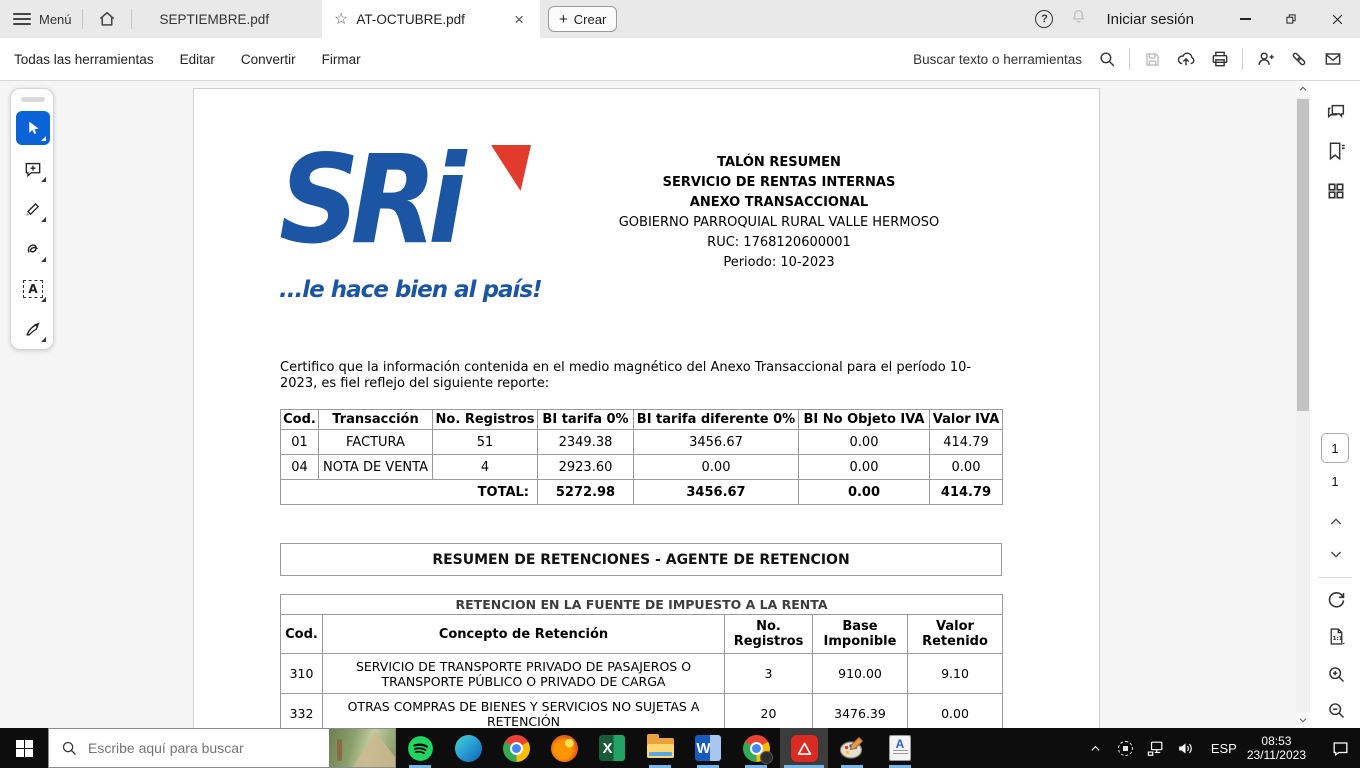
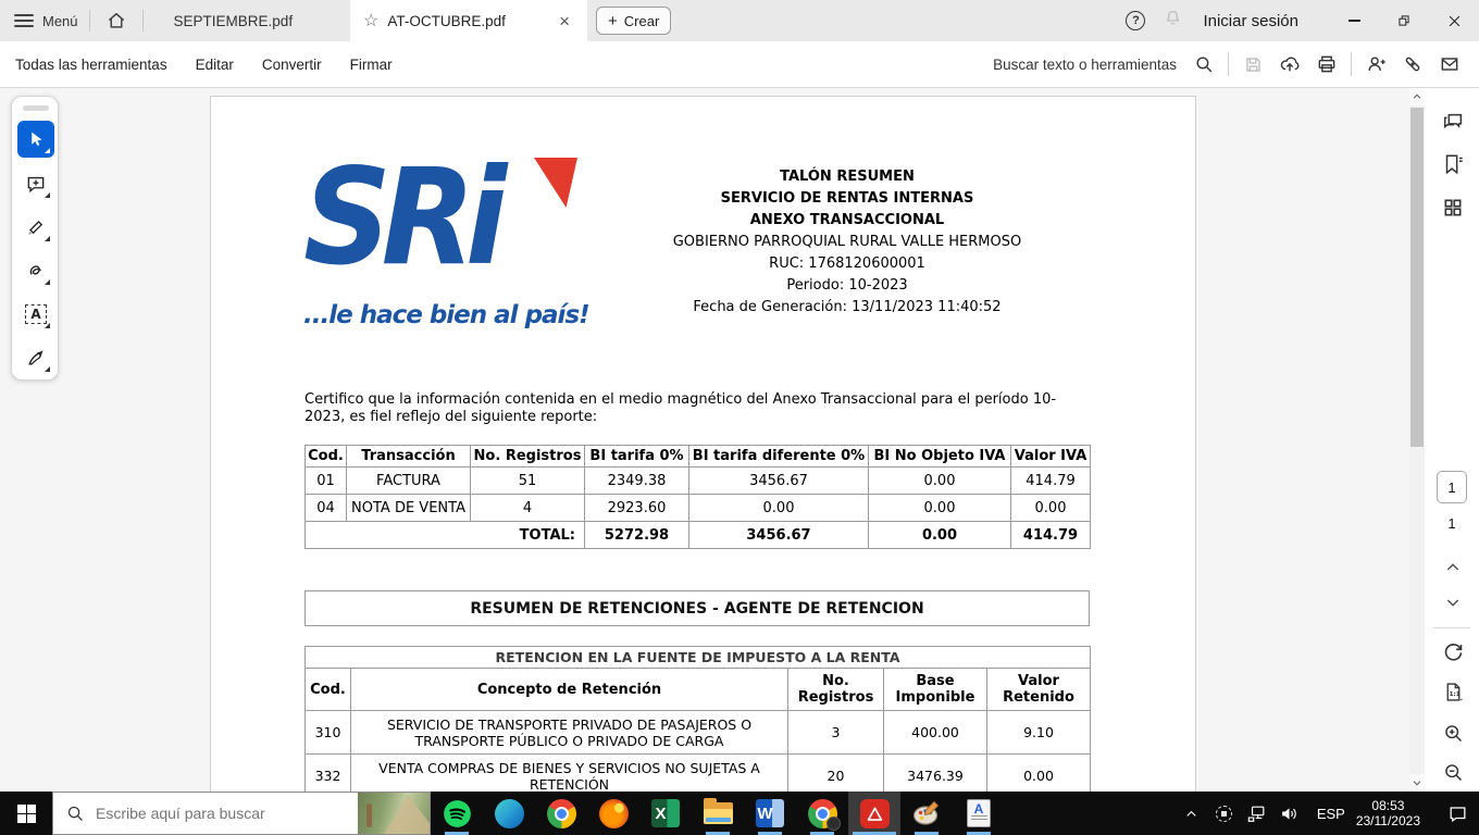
  Menú
  SEPTIEMBRE.pdf
  ☆
  AT-OCTUBRE.pdf
  ×
  +
  Crear
  ?
  Iniciar sesión
  Todas las herramientas
  Editar
  Convertir
  Firmar
  Buscar texto o herramientas
  SRi
  ...le hace bien al país!
  TALÓN RESUMEN
  SERVICIO DE RENTAS INTERNAS
  ANEXO TRANSACCIONAL
  GOBIERNO PARROQUIAL RURAL VALLE HERMOSO
  RUC: 1768120600001
  Periodo: 10-2023
+ Fecha de Generación: 13/11/2023 11:40:52
  Certifico que la información contenida en el medio magnético del Anexo Transaccional para el período 10-2023, es fiel reflejo del siguiente reporte:
  Cod.	Transacción	No. Registros	BI tarifa 0%	BI tarifa diferente 0%	BI No Objeto IVA	Valor IVA
  01	FACTURA	51	2349.38	3456.67	0.00	414.79
  04	NOTA DE VENTA	4	2923.60	0.00	0.00	0.00
  TOTAL:	5272.98	3456.67	0.00	414.79
  RESUMEN DE RETENCIONES - AGENTE DE RETENCION
  RETENCION EN LA FUENTE DE IMPUESTO A LA RENTA
  Cod.	Concepto de Retención	No. Registros	Base Imponible	Valor Retenido
- 310	SERVICIO DE TRANSPORTE PRIVADO DE PASAJEROS O TRANSPORTE PÚBLICO O PRIVADO DE CARGA	3	910.00	9.10
+ 310	SERVICIO DE TRANSPORTE PRIVADO DE PASAJEROS O TRANSPORTE PÚBLICO O PRIVADO DE CARGA	3	400.00	9.10
- 332	OTRAS COMPRAS DE BIENES Y SERVICIOS NO SUJETAS A RETENCIÓN	20	3476.39	0.00
+ 332	VENTA COMPRAS DE BIENES Y SERVICIOS NO SUJETAS A RETENCIÓN	20	3476.39	0.00
  A
  1
  1
  Escribe aquí para buscar
  X
  W
  A
  ESP
  08:53
  23/11/2023
